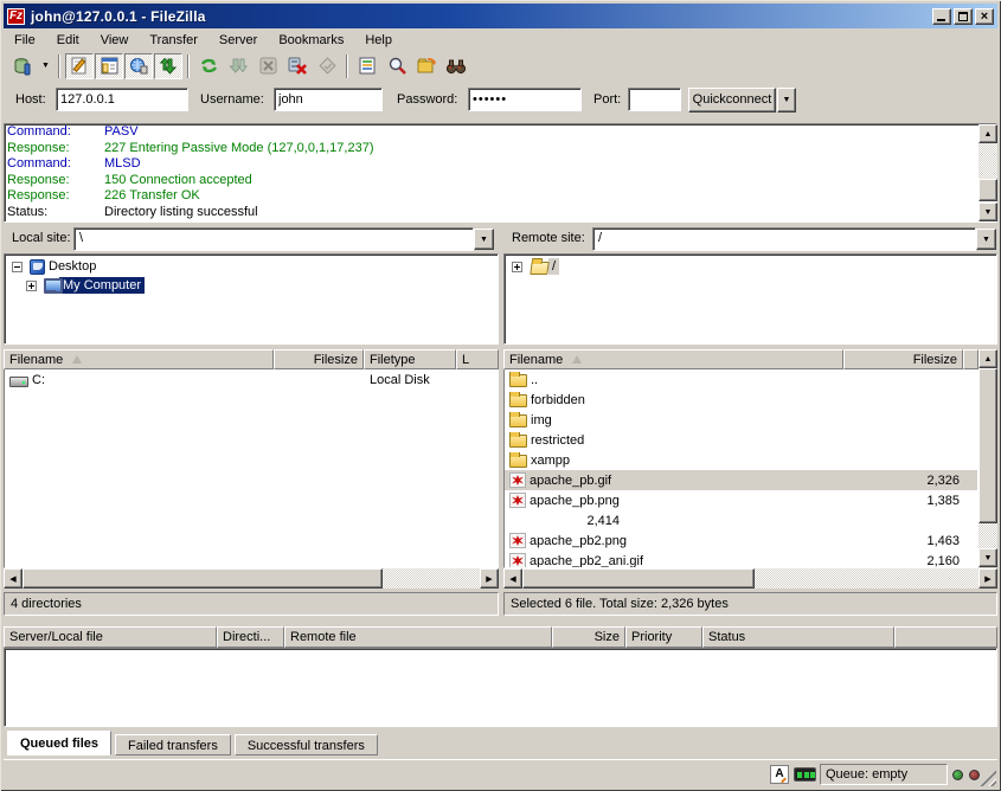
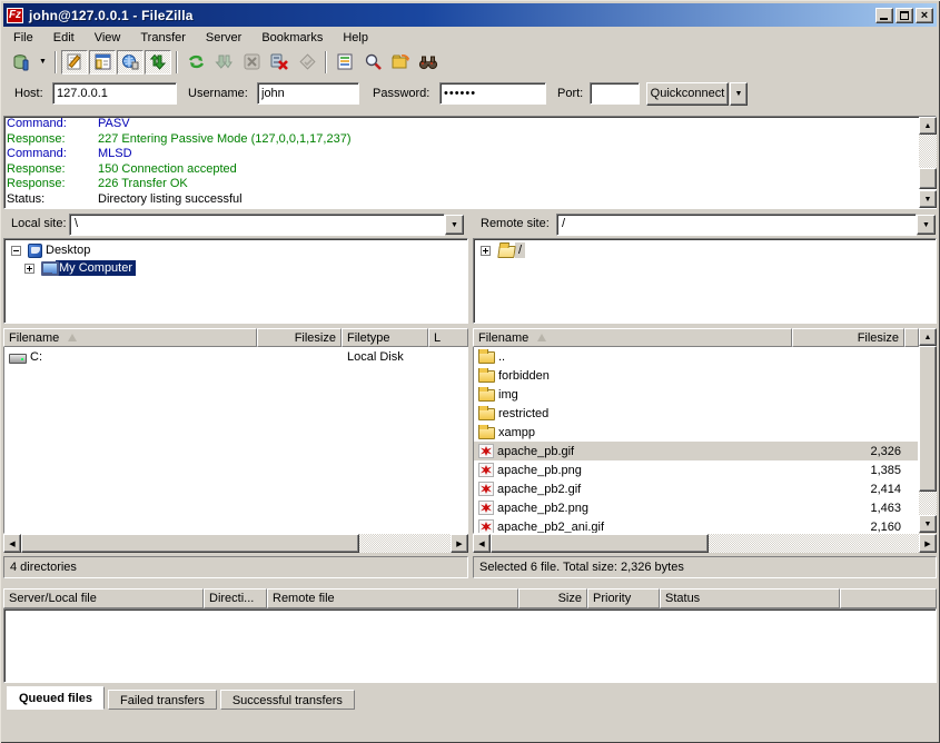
  Fz
  john@127.0.0.1 - FileZilla
  ×
  File
  Edit
  View
  Transfer
  Server
  Bookmarks
  Help
  Host:
  127.0.0.1
  Username:
  john
  Password:
  ••••••
  Port:
  Quickconnect
  Command:
  PASV
  Response:
  227 Entering Passive Mode (127,0,0,1,17,237)
  Command:
  MLSD
  Response:
  150 Connection accepted
  Response:
  226 Transfer OK
  Status:
  Directory listing successful
  Local site:
  \
  Remote site:
  /
  Desktop
  My Computer
  /
  Filename
  Filesize
  Filetype
  L
  C:
  Local Disk
  4 directories
  Filename
  Filesize
  ..
  forbidden
  img
  restricted
  xampp
  apache_pb.gif
  2,326
  apache_pb.png
  1,385
+ apache_pb2.gif
  2,414
  apache_pb2.png
  1,463
  apache_pb2_ani.gif
  2,160
  Selected 6 file. Total size: 2,326 bytes
  Server/Local file
  Directi...
  Remote file
  Size
  Priority
  Status
  Queued files
  Failed transfers
  Successful transfers
- A
- Queue: empty
